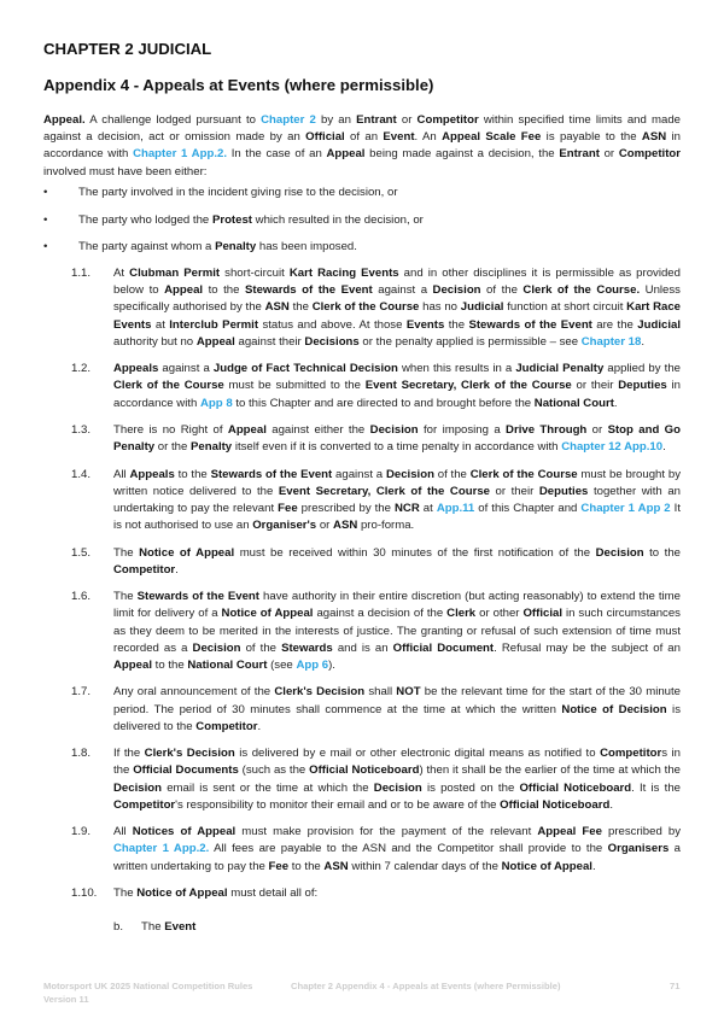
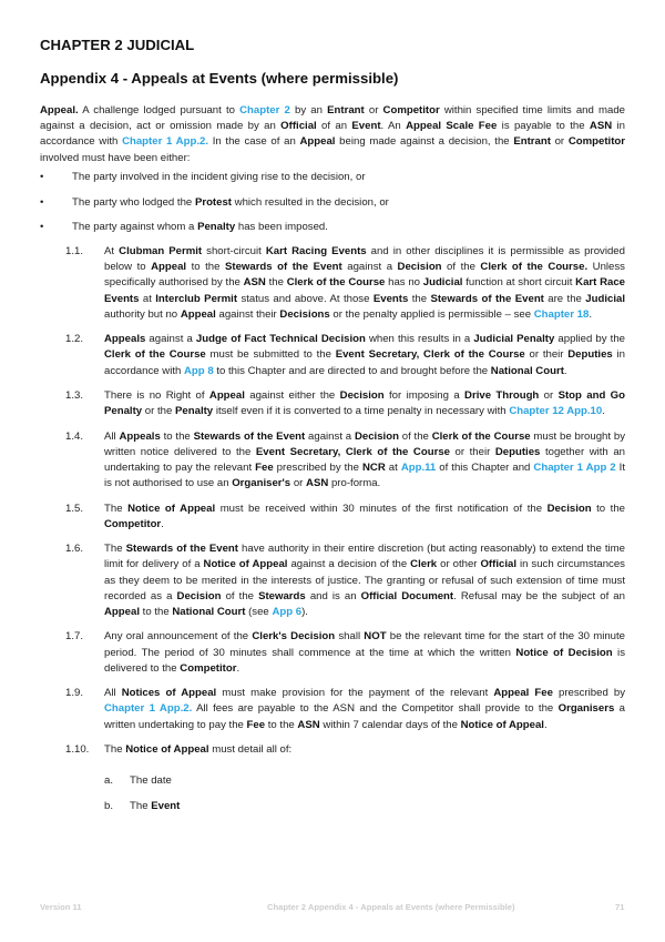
  CHAPTER 2 JUDICIAL
  Appendix 4 - Appeals at Events (where permissible)
  Appeal. A challenge lodged pursuant to Chapter 2 by an Entrant or Competitor within specified time limits and made against a decision, act or omission made by an Official of an Event. An Appeal Scale Fee is payable to the ASN in accordance with Chapter 1 App.2. In the case of an Appeal being made against a decision, the Entrant or Competitor involved must have been either:
  •
  The party involved in the incident giving rise to the decision, or
  •
  The party who lodged the Protest which resulted in the decision, or
  •
  The party against whom a Penalty has been imposed.
  1.1.
  At Clubman Permit short-circuit Kart Racing Events and in other disciplines it is permissible as provided below to Appeal to the Stewards of the Event against a Decision of the Clerk of the Course. Unless specifically authorised by the ASN the Clerk of the Course has no Judicial function at short circuit Kart Race Events at Interclub Permit status and above. At those Events the Stewards of the Event are the Judicial authority but no Appeal against their Decisions or the penalty applied is permissible – see Chapter 18.
  1.2.
  Appeals against a Judge of Fact Technical Decision when this results in a Judicial Penalty applied by the Clerk of the Course must be submitted to the Event Secretary, Clerk of the Course or their Deputies in accordance with App 8 to this Chapter and are directed to and brought before the National Court.
  1.3.
- There is no Right of Appeal against either the Decision for imposing a Drive Through or Stop and Go Penalty or the Penalty itself even if it is converted to a time penalty in accordance with Chapter 12 App.10.
+ There is no Right of Appeal against either the Decision for imposing a Drive Through or Stop and Go Penalty or the Penalty itself even if it is converted to a time penalty in necessary with Chapter 12 App.10.
  1.4.
  All Appeals to the Stewards of the Event against a Decision of the Clerk of the Course must be brought by written notice delivered to the Event Secretary, Clerk of the Course or their Deputies together with an undertaking to pay the relevant Fee prescribed by the NCR at App.11 of this Chapter and Chapter 1 App 2 It is not authorised to use an Organiser's or ASN pro-forma.
  1.5.
  The Notice of Appeal must be received within 30 minutes of the first notification of the Decision to the Competitor.
  1.6.
  The Stewards of the Event have authority in their entire discretion (but acting reasonably) to extend the time limit for delivery of a Notice of Appeal against a decision of the Clerk or other Official in such circumstances as they deem to be merited in the interests of justice. The granting or refusal of such extension of time must recorded as a Decision of the Stewards and is an Official Document. Refusal may be the subject of an Appeal to the National Court (see App 6).
  1.7.
  Any oral announcement of the Clerk's Decision shall NOT be the relevant time for the start of the 30 minute period. The period of 30 minutes shall commence at the time at which the written Notice of Decision is delivered to the Competitor.
- 1.8.
- If the Clerk's Decision is delivered by e mail or other electronic digital means as notified to Competitors in the Official Documents (such as the Official Noticeboard) then it shall be the earlier of the time at which the Decision email is sent or the time at which the Decision is posted on the Official Noticeboard. It is the Competitor's responsibility to monitor their email and or to be aware of the Official Noticeboard.
  1.9.
  All Notices of Appeal must make provision for the payment of the relevant Appeal Fee prescribed by Chapter 1 App.2. All fees are payable to the ASN and the Competitor shall provide to the Organisers a written undertaking to pay the Fee to the ASN within 7 calendar days of the Notice of Appeal.
  1.10.
  The Notice of Appeal must detail all of:
+ a.
+ The date
  b.
  The Event
- Motorsport UK 2025 National Competition Rules
  Version 11
  Chapter 2 Appendix 4 - Appeals at Events (where Permissible)
  71
